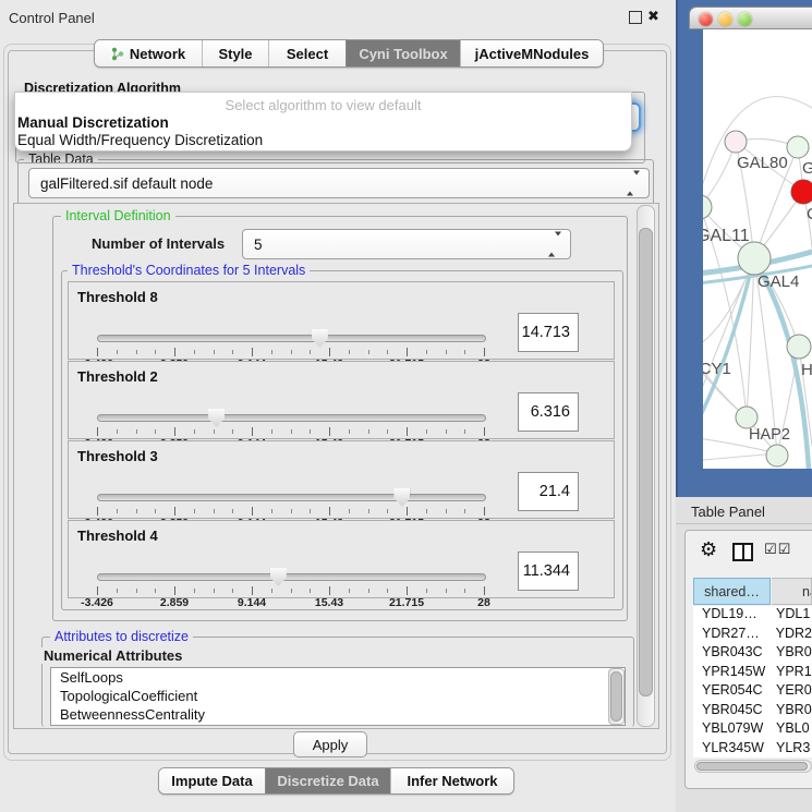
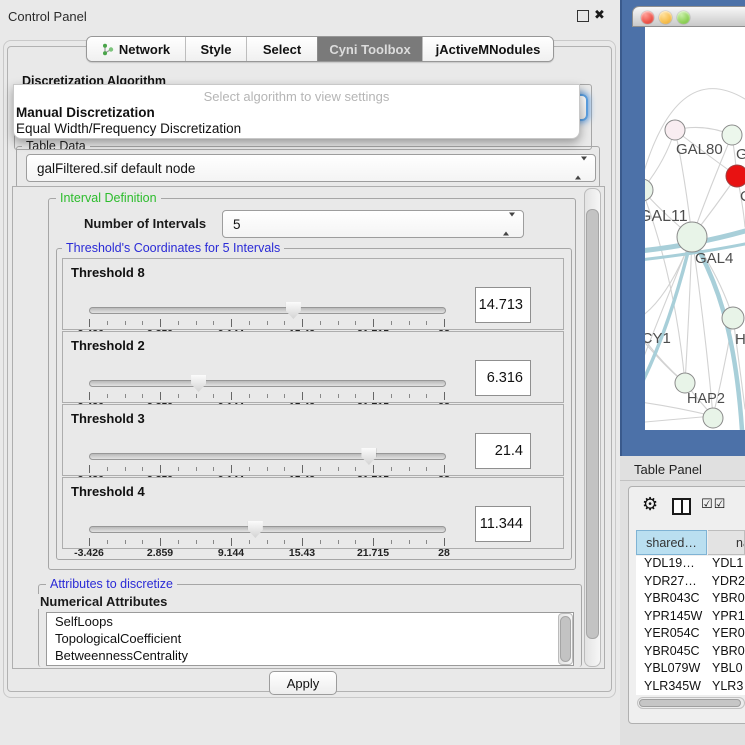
  Control Panel
  ✖
  Network
  Style
  Select
  Cyni Toolbox
  jActiveMNodules
  Discretization Algorithm
- Select algorithm to view default
+ Select algorithm to view settings
  Manual Discretization
  Equal Width/Frequency Discretization
  Table Data
  galFiltered.sif default node
  Interval Definition
  Number of Intervals
  5
  Threshold's Coordinates for 5 Intervals
  Threshold 8
  14.713
  Threshold 2
  6.316
  Threshold 3
  21.4
  Threshold 4
  -3.426
  2.859
  9.144
  15.43
  21.715
  28
  11.344
  Attributes to discretize
  Numerical Attributes
  SelfLoops
  TopologicalCoefficient
  BetweennessCentrality
  Apply
- Impute Data
- Discretize Data
- Infer Network
  GAL80
  GAL11
  GAL4
  CY1
  H
  HAP2
  Table Panel
  ⚙
  ☑☑
  shared…
  YDL19…
  YDL1
  YDR27…
  YDR2
  YBR043C
  YBR0
  YPR145W
  YPR1
  YER054C
  YER0
  YBR045C
  YBR0
  YBL079W
  YBL0
  YLR345W
  YLR3
